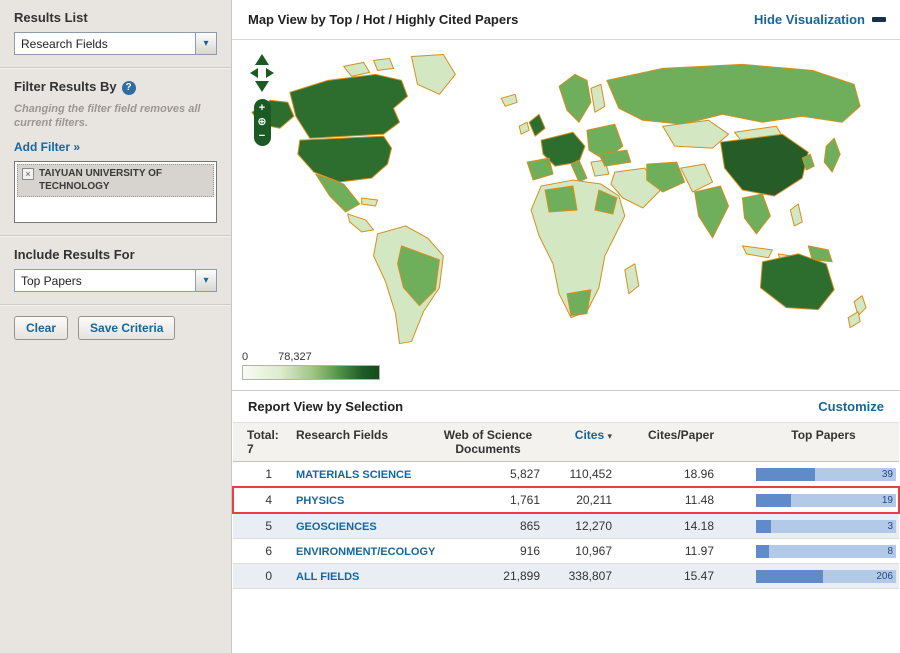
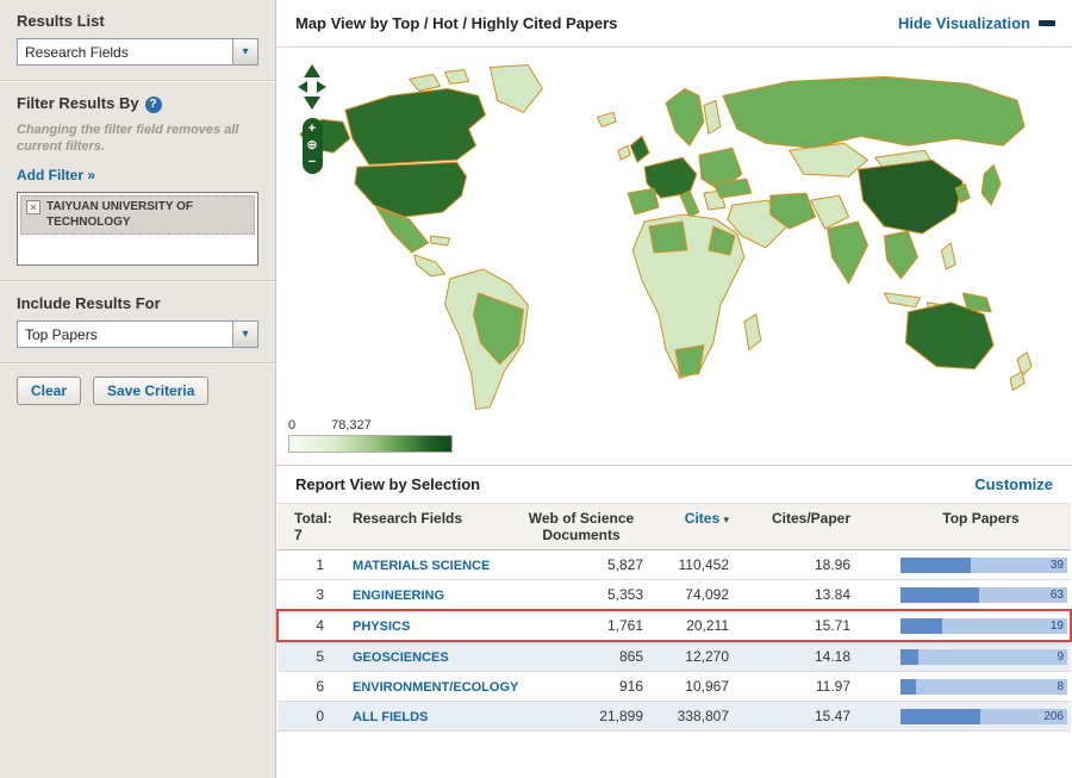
  Results List
  Research Fields
  ▾
  Filter Results By ?
  Changing the filter field removes all current filters.
  Add Filter »
  ×
  TAIYUAN UNIVERSITY OF TECHNOLOGY
  Include Results For
  Top Papers
  ▾
  Clear
  Save Criteria
  Map View by Top / Hot / Highly Cited Papers
  Hide Visualization
  +
  ⊕
  −
  0
  78,327
  Report View by Selection
  Customize
  Total: 7	Research Fields	Web of Science Documents	Cites ▾	Cites/Paper	Top Papers
  1	MATERIALS SCIENCE	5,827	110,452	18.96	39
+ 3	ENGINEERING	5,353	74,092	13.84	63
- 4	PHYSICS	1,761	20,211	11.48	19
+ 4	PHYSICS	1,761	20,211	15.71	19
- 5	GEOSCIENCES	865	12,270	14.18	3
+ 5	GEOSCIENCES	865	12,270	14.18	9
  6	ENVIRONMENT/ECOLOGY	916	10,967	11.97	8
  0	ALL FIELDS	21,899	338,807	15.47	206
